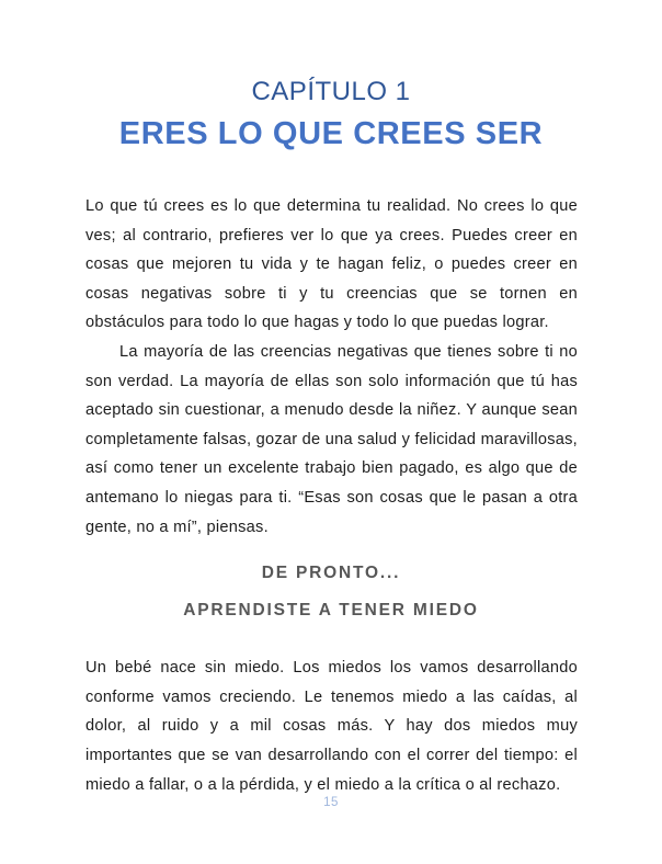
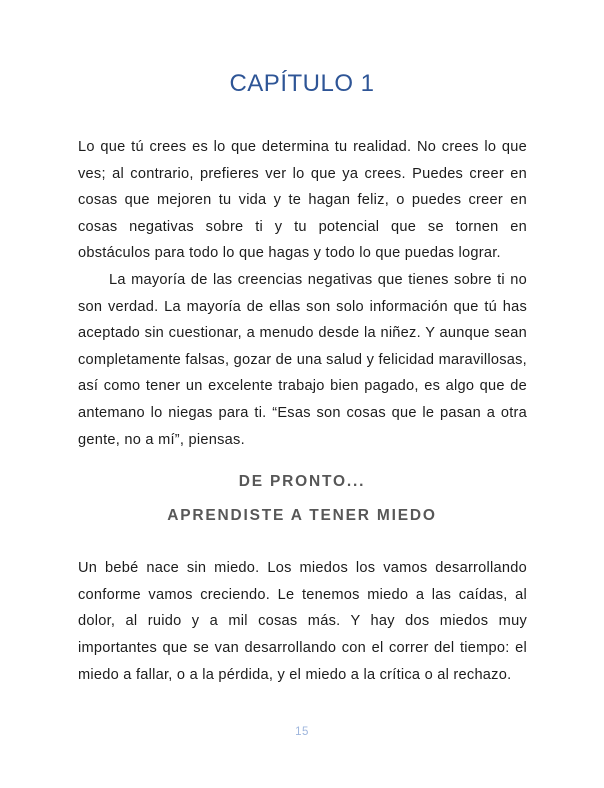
  CAPÍTULO 1
- ERES LO QUE CREES SER
- Lo que tú crees es lo que determina tu realidad. No crees lo que ves; al contrario, prefieres ver lo que ya crees. Puedes creer en cosas que mejoren tu vida y te hagan feliz, o puedes creer en cosas negativas sobre ti y tu creencias que se tornen en obstáculos para todo lo que hagas y todo lo que puedas lograr.
+ Lo que tú crees es lo que determina tu realidad. No crees lo que ves; al contrario, prefieres ver lo que ya crees. Puedes creer en cosas que mejoren tu vida y te hagan feliz, o puedes creer en cosas negativas sobre ti y tu potencial que se tornen en obstáculos para todo lo que hagas y todo lo que puedas lograr.
  La mayoría de las creencias negativas que tienes sobre ti no son verdad. La mayoría de ellas son solo información que tú has aceptado sin cuestionar, a menudo desde la niñez. Y aunque sean completamente falsas, gozar de una salud y felicidad maravillosas, así como tener un excelente trabajo bien pagado, es algo que de antemano lo niegas para ti. “Esas son cosas que le pasan a otra gente, no a mí”, piensas.
  DE PRONTO...
  APRENDISTE A TENER MIEDO
  Un bebé nace sin miedo. Los miedos los vamos desarrollando conforme vamos creciendo. Le tenemos miedo a las caídas, al dolor, al ruido y a mil cosas más. Y hay dos miedos muy importantes que se van desarrollando con el correr del tiempo: el miedo a fallar, o a la pérdida, y el miedo a la crítica o al rechazo.
  15
